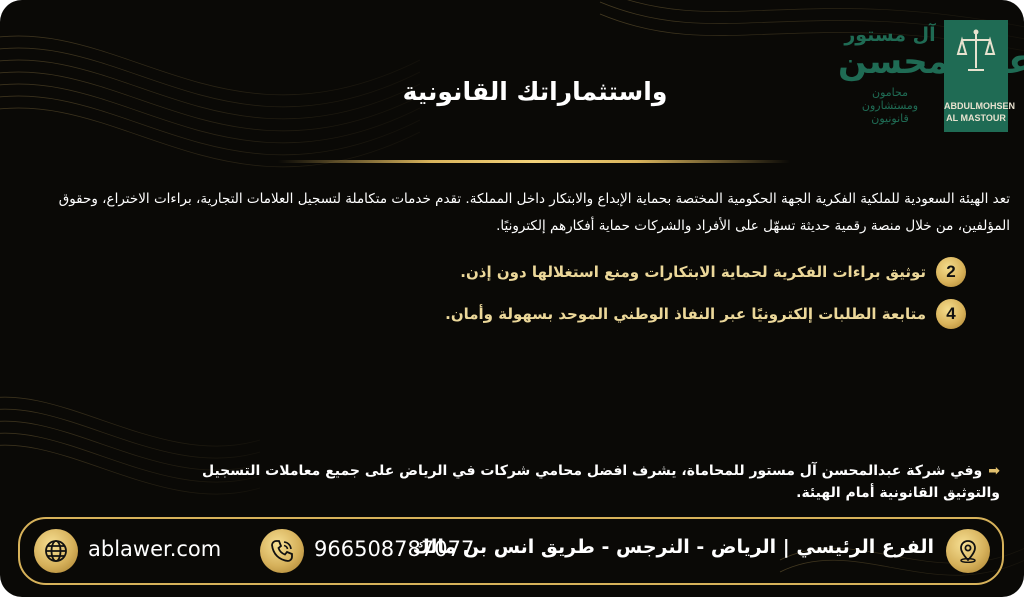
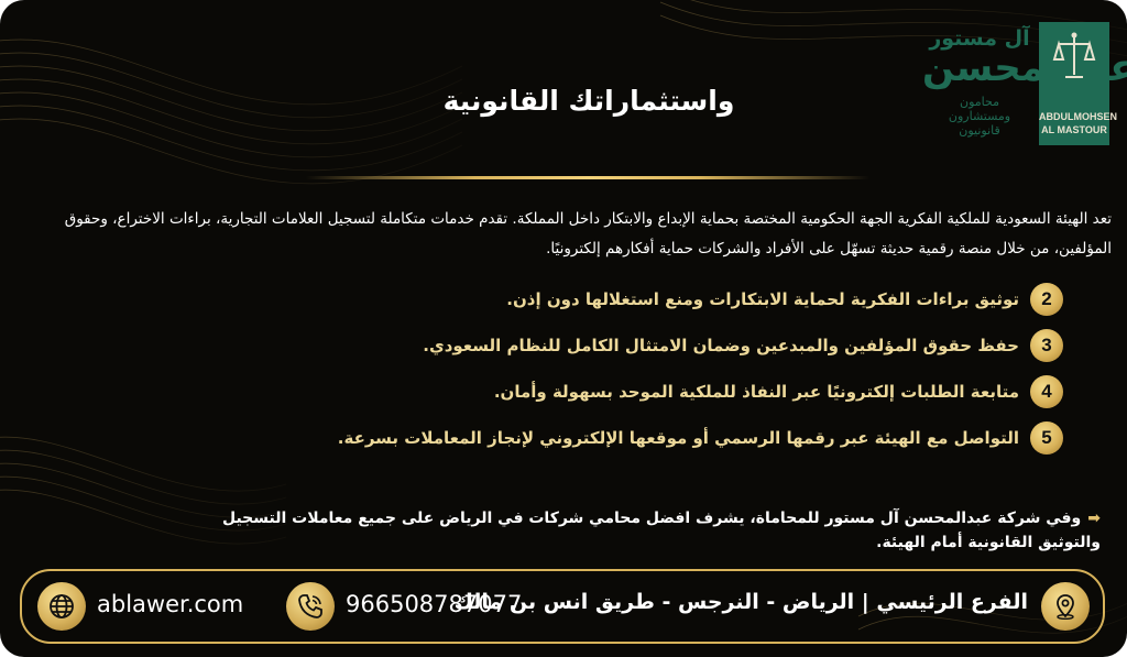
  آل مستور
  محامون
  ومستشارون
  قانونيون
  ABDULMOHSEN
  AL MASTOUR
  واستثماراتك القانونية
  تعد الهيئة السعودية للملكية الفكرية الجهة الحكومية المختصة بحماية الإبداع والابتكار داخل المملكة. تقدم خدمات متكاملة لتسجيل العلامات التجارية، براءات الاختراع، وحقوق المؤلفين، من خلال منصة رقمية حديثة تسهّل على الأفراد والشركات حماية أفكارهم إلكترونيًا.
  2
  توثيق براءات الفكرية لحماية الابتكارات ومنع استغلالها دون إذن.
+ 3
+ حفظ حقوق المؤلفين والمبدعين وضمان الامتثال الكامل للنظام السعودي.
  4
- متابعة الطلبات إلكترونيًا عبر النفاذ الوطني الموحد بسهولة وأمان.
+ متابعة الطلبات إلكترونيًا عبر النفاذ للملكية الموحد بسهولة وأمان.
+ 5
+ التواصل مع الهيئة عبر رقمها الرسمي أو موقعها الإلكتروني لإنجاز المعاملات بسرعة.
  ➡وفي شركة عبدالمحسن آل مستور للمحاماة، يشرف افضل محامي شركات في الرياض على جميع معاملات التسجيل والتوثيق القانونية أمام الهيئة.
  ablawer.com
  966508787077
  الفرع الرئيسي | الرياض - النرجس - طريق انس بن مالك
